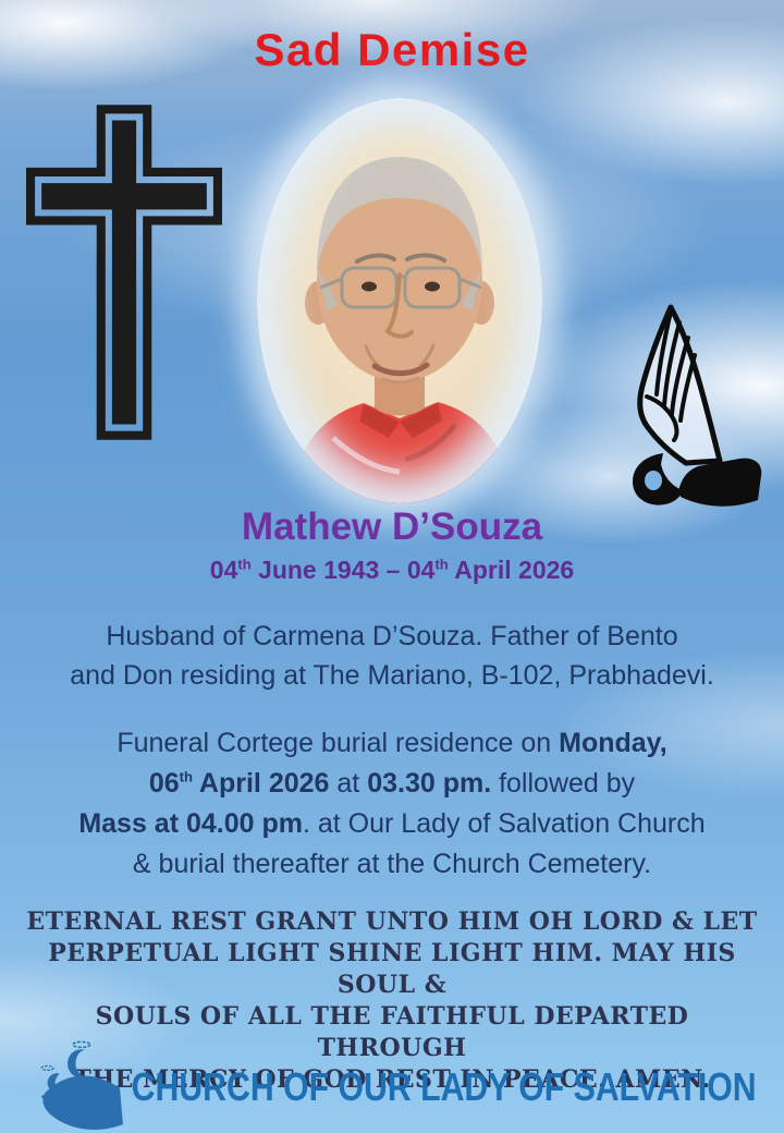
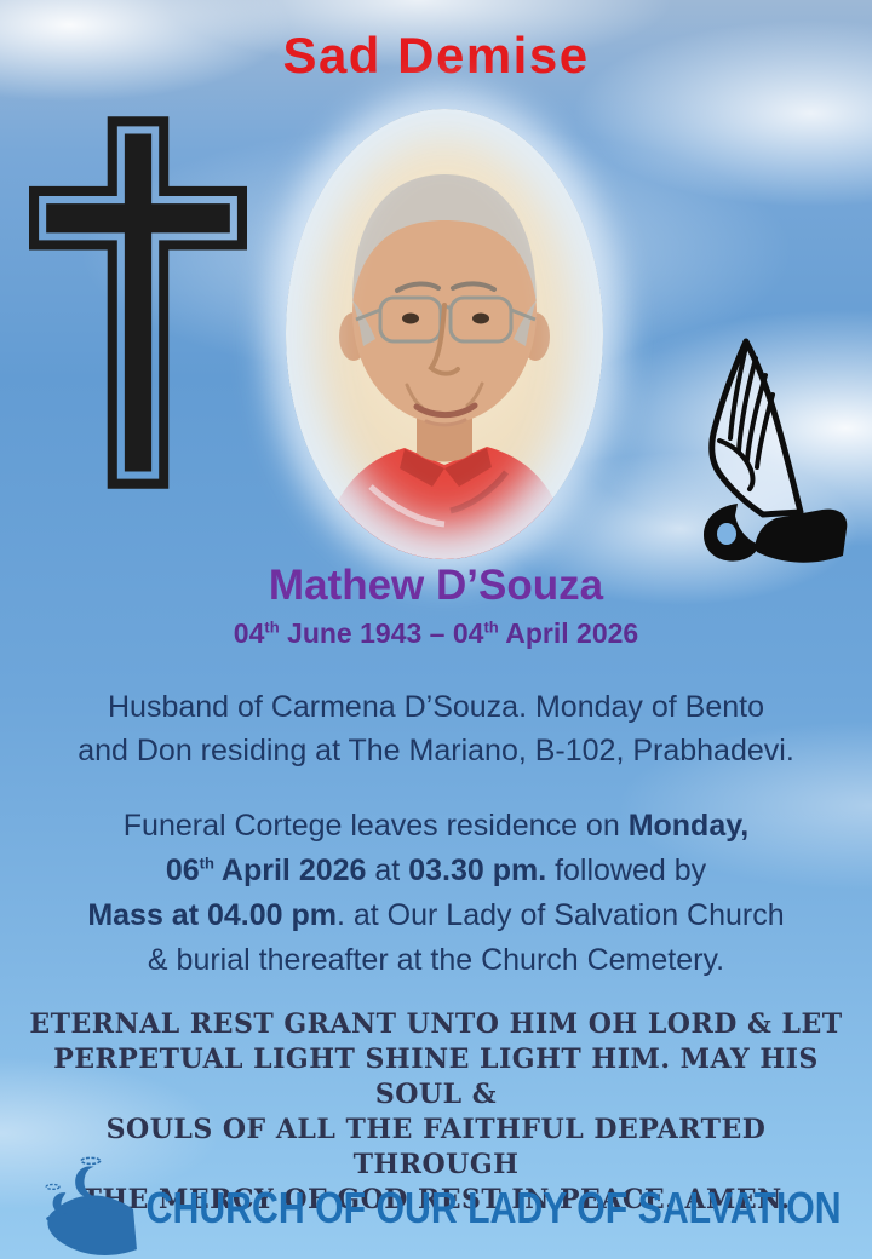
  Sad Demise
  Mathew D’Souza
  04th June 1943 – 04th April 2026
- Husband of Carmena D’Souza. Father of Bento
+ Husband of Carmena D’Souza. Monday of Bento
  and Don residing at The Mariano, B-102, Prabhadevi.
- Funeral Cortege burial residence on Monday,
+ Funeral Cortege leaves residence on Monday,
  06th April 2026 at 03.30 pm. followed by
  Mass at 04.00 pm. at Our Lady of Salvation Church
  & burial thereafter at the Church Cemetery.
  ETERNAL REST GRANT UNTO HIM OH LORD & LET
  PERPETUAL LIGHT SHINE LIGHT HIM. MAY HIS SOUL &
  SOULS OF ALL THE FAITHFUL DEPARTED THROUGH
  E MERCY OF GOD REST IN PEACE. AMEN.
  CHURCH OF OUR LADY OF SALVATION
